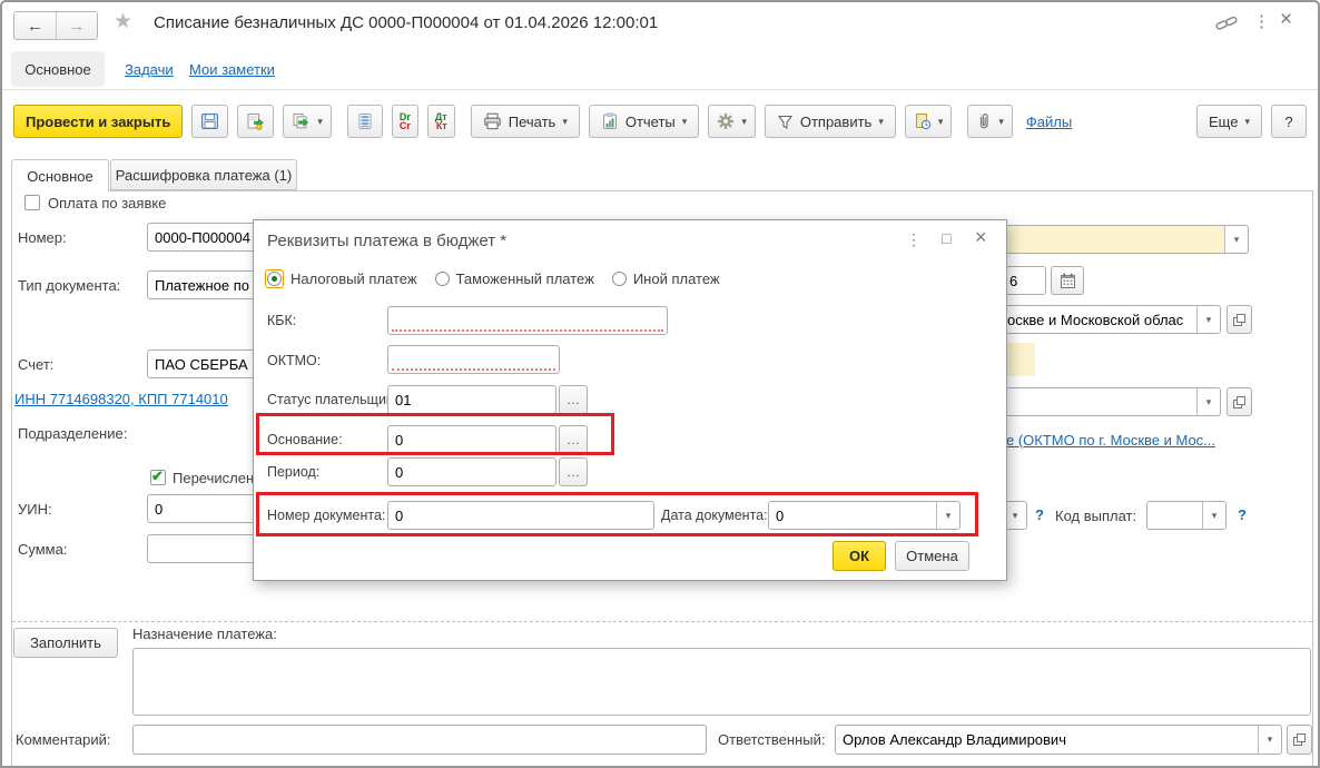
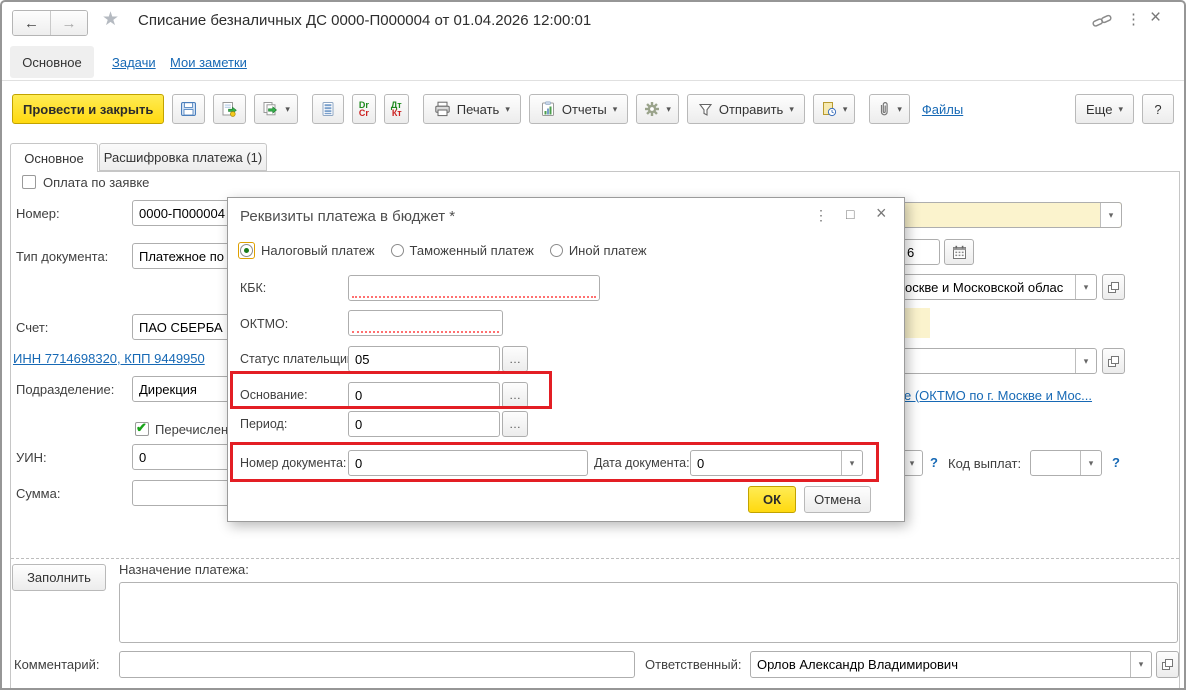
  ←
  →
  ★
  Списание безналичных ДС 0000-П000004 от 01.04.2026 12:00:01
  ⋮
  ×
  Основное
  Задачи
  Мои заметки
  Провести и закрыть
  ▾
  Dr
  Cr
  Дт
  Кт
  Печать
  ▾
  Отчеты
  ▾
  ▾
  Отправить
  ▾
  ▾
  ▾
  Файлы
  Еще
  ▾
  ?
  Основное
  Расшифровка платежа (1)
  Оплата по заявке
  Номер:
  0000-П000004
  Тип документа:
  Платежное по
  Счет:
  ПАО СБЕРБА
- ИНН 7714698320, КПП 7714010
+ ИНН 7714698320, КПП 9449950
  Подразделение:
+ Дирекция
  ✔
  Перечислен
  УИН:
  0
  Сумма:
  ▾
  6
  оскве и Московской облас
  ▾
  ▾
  е (ОКТМО по г. Москве и Мос...
  ▾
  ?
  Код выплат:
  ▾
  ?
  Заполнить
  Назначение платежа:
  Комментарий:
  Ответственный:
  Орлов Александр Владимирович
  ▾
  Реквизиты платежа в бюджет *
  ⋮
  □
  ×
  Налоговый платеж
  Таможенный платеж
  Иной платеж
  КБК:
  ОКТМО:
  Статус плательщи
- 01
+ 05
  …
  Основание:
  0
  …
  Период:
  0
  …
  Номер документа:
  0
  Дата документа:
  0
  ▾
  ОК
  Отмена
